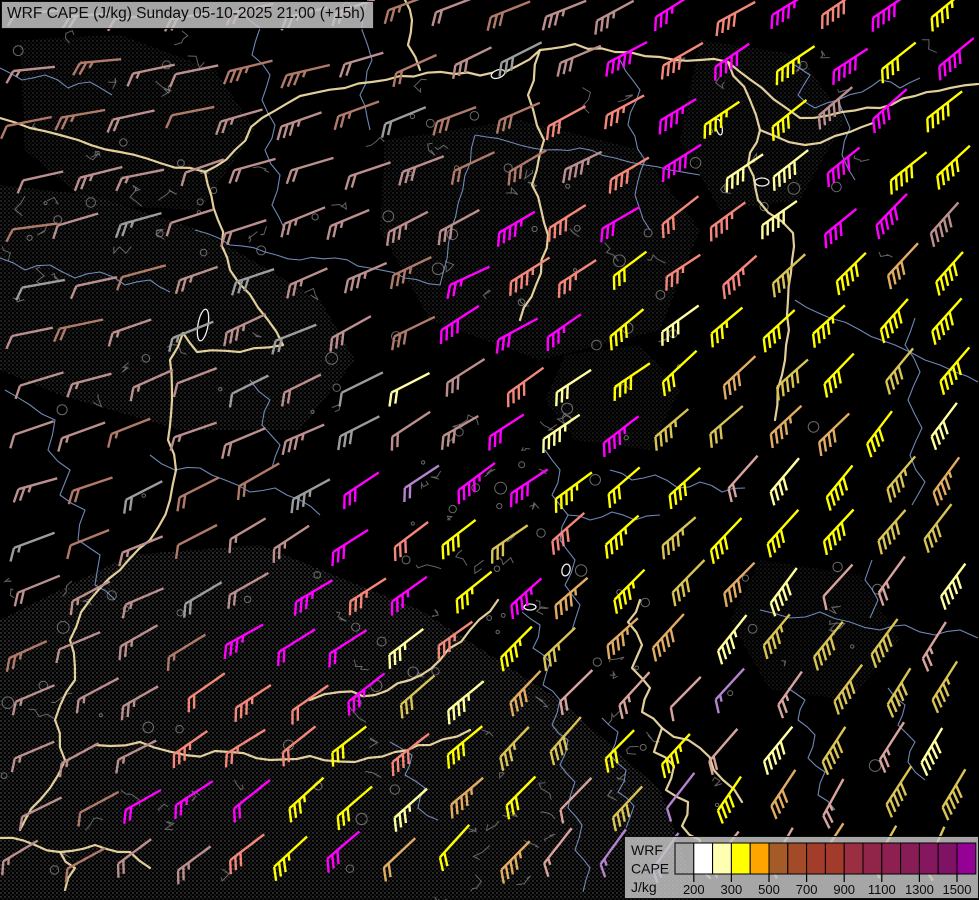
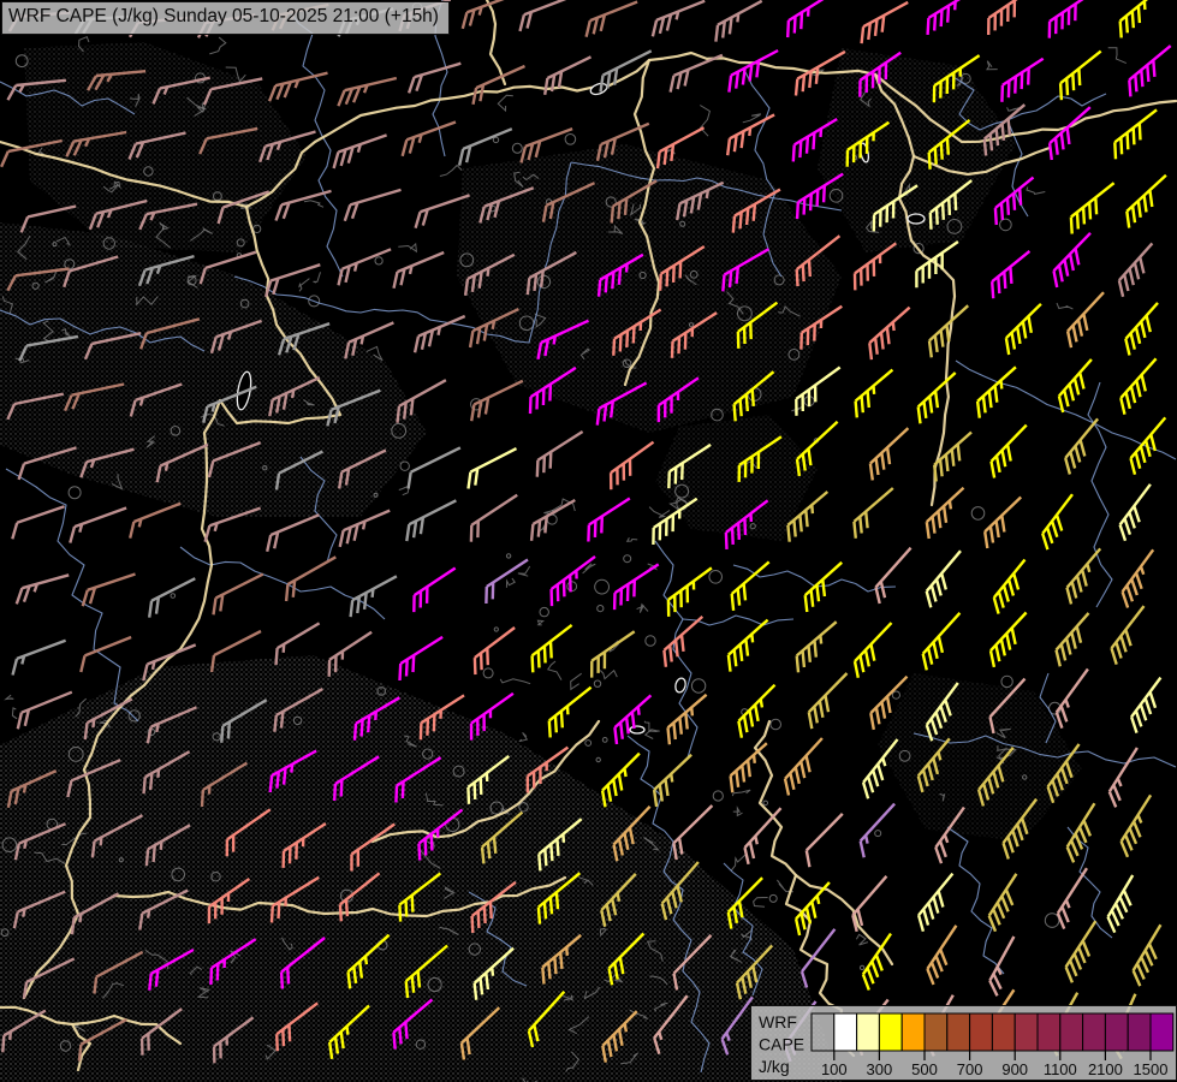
  WRF CAPE (J/kg) Sunday 05-10-2025 21:00 (+15h)
  WRF
  CAPE
  J/kg
- 200
+ 100
  300
  500
  700
  900
  1100
- 1300
+ 2100
  1500
